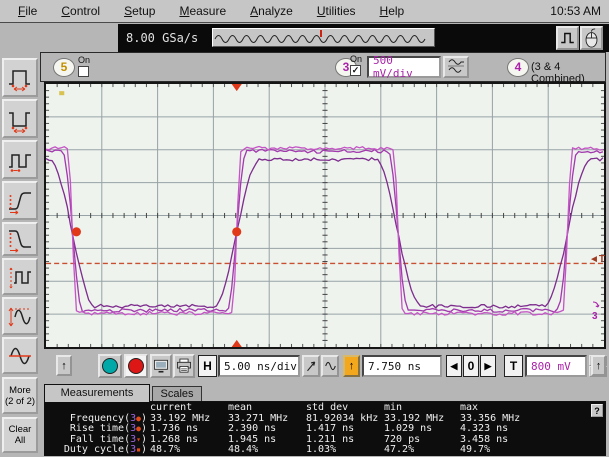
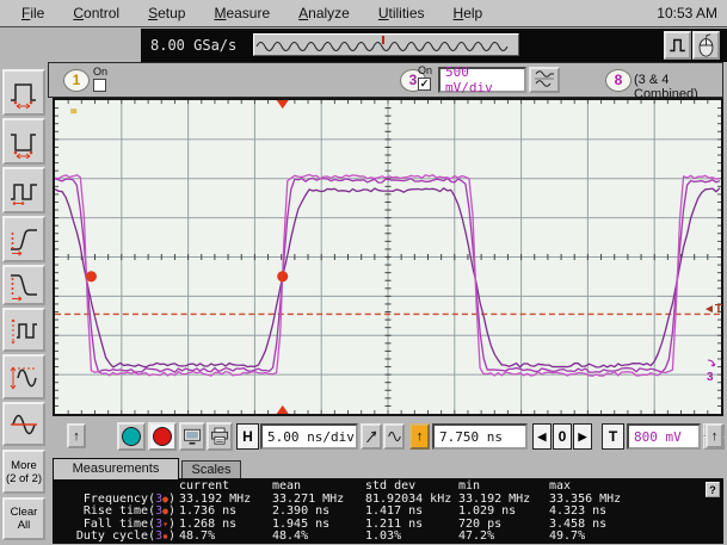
  File
  Control
  Setup
  Measure
  Analyze
  Utilities
  Help
  10:53 AM
  8.00 GSa/s
- 5
+ 1
  On
  3
  On
  ✓
  500 mV/div
- 4
+ 8
  (3 & 4 Combined)
  More
  (2 of 2)
  Clear
  All
  ◄T
  3
  ↑
  H
  5.00 ns/div
  ↑
  7.750 ns
  ◀
  0
  ▶
  T
  800 mV
  ↑
  Measurements
  Scales
  current
  mean
  std dev
  min
  max
  Frequency(3●)
  33.192 MHz
  33.271 MHz
  81.92034 kHz
  33.192 MHz
  33.356 MHz
  Rise time(3●)
  1.736 ns
  2.390 ns
  1.417 ns
  1.029 ns
  4.323 ns
  Fall time(3▾)
  1.268 ns
  1.945 ns
  1.211 ns
  720 ps
  3.458 ns
  Duty cycle(3▪)
  48.7%
  48.4%
  1.03%
  47.2%
  49.7%
  ?
